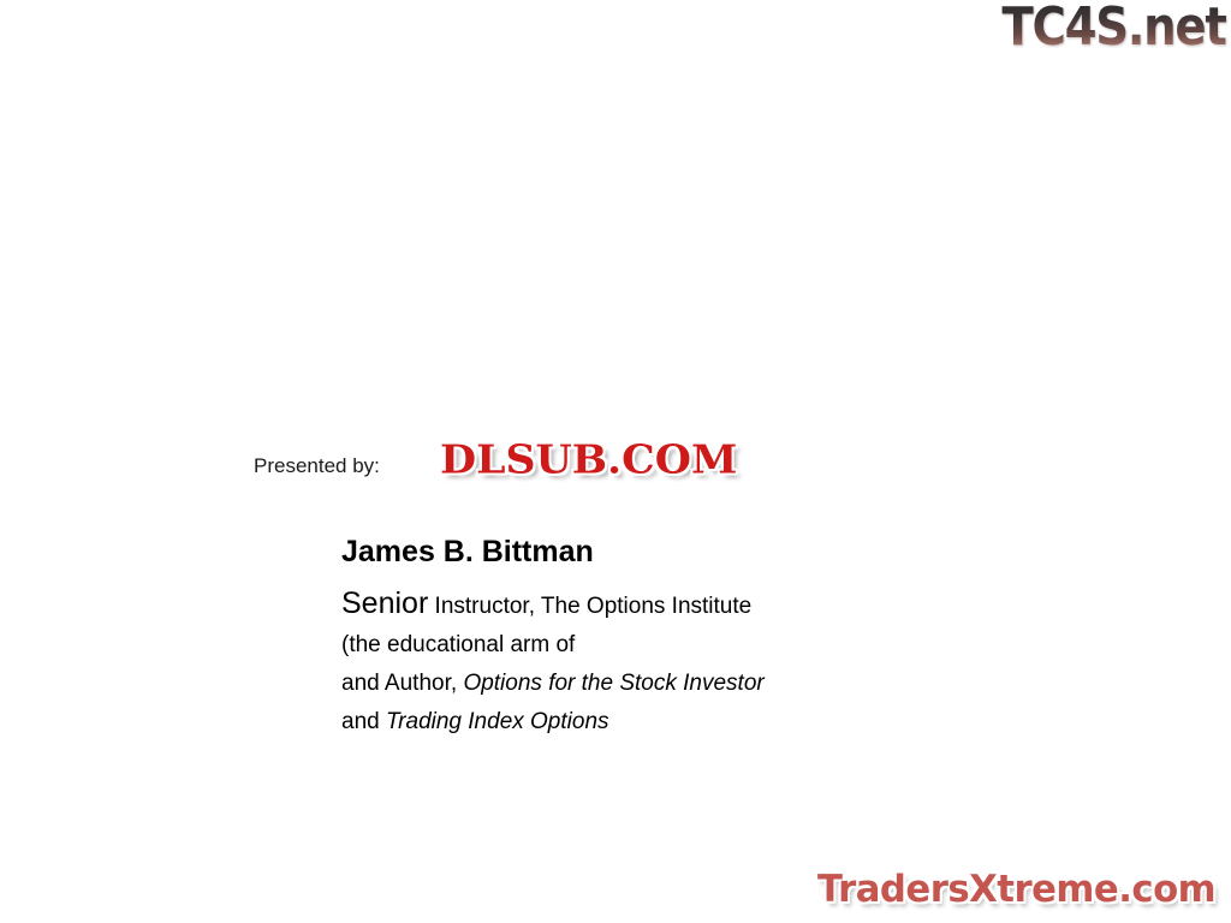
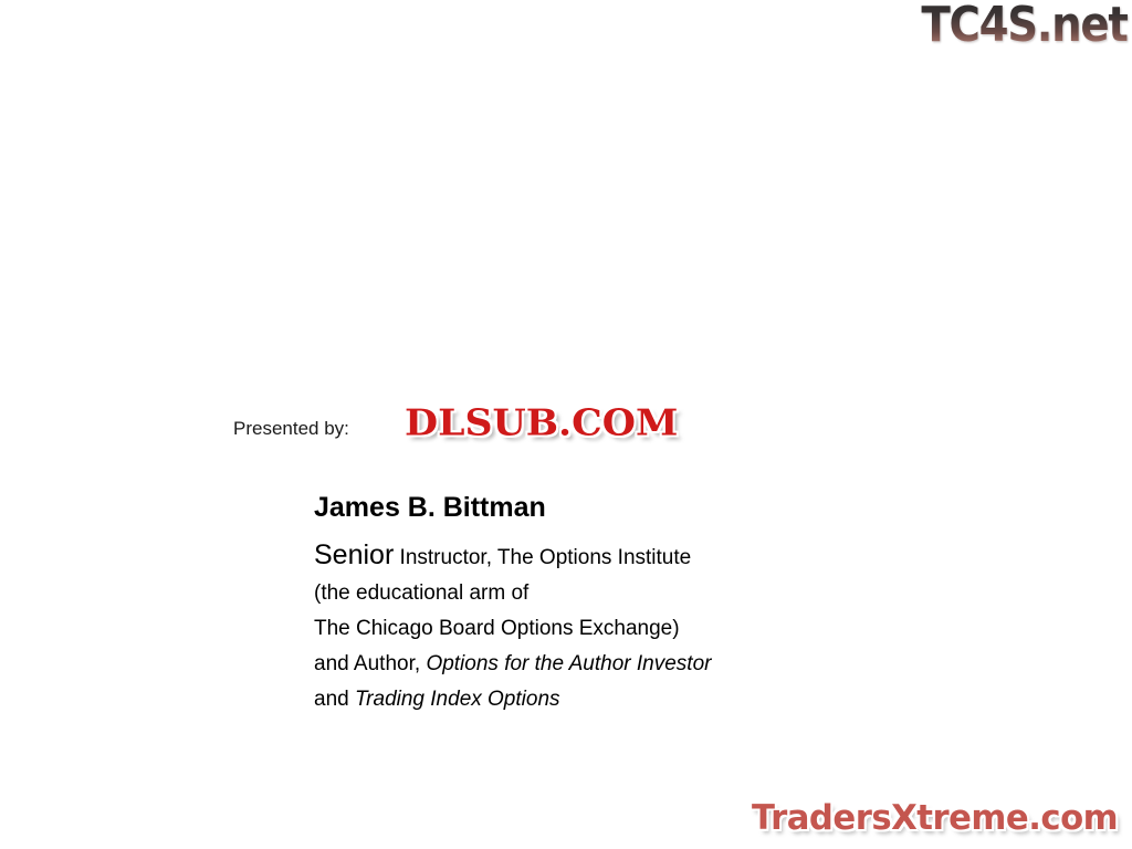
  TC4S.net
  Presented by:
  DLSUB.COM
  James B. Bittman
  Senior Instructor, The Options Institute
  (the educational arm of
+ The Chicago Board Options Exchange)
- and Author, Options for the Stock Investor
+ and Author, Options for the Author Investor
  and Trading Index Options
  TradersXtreme.com
